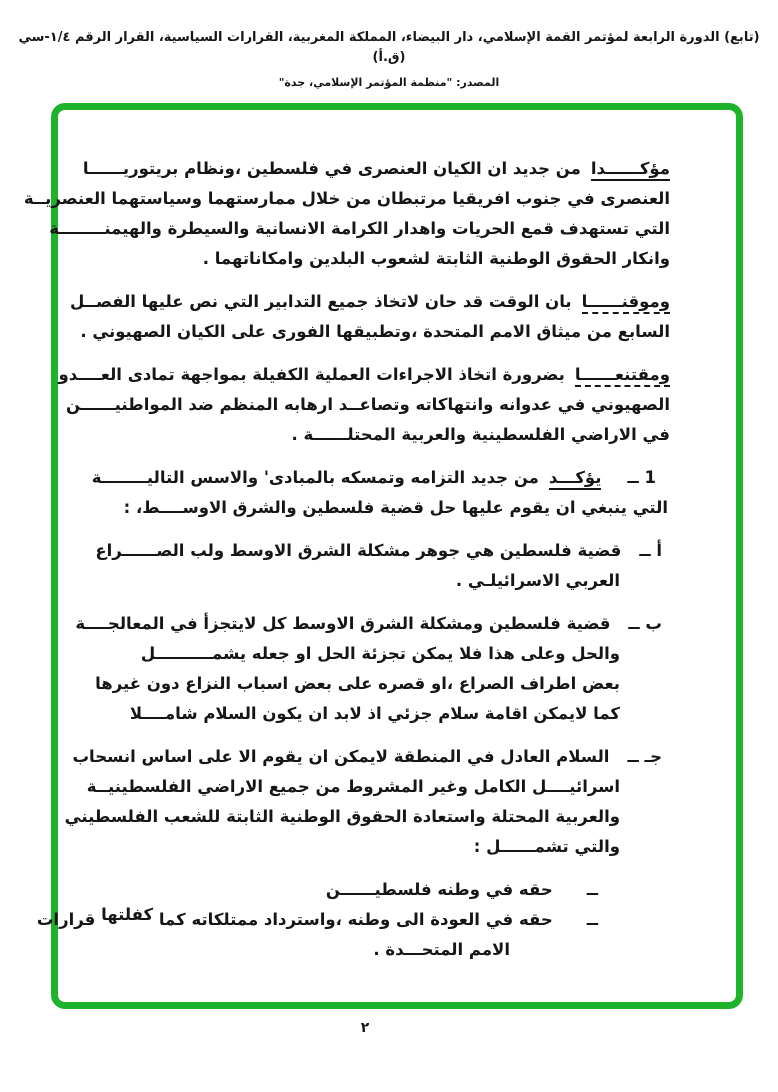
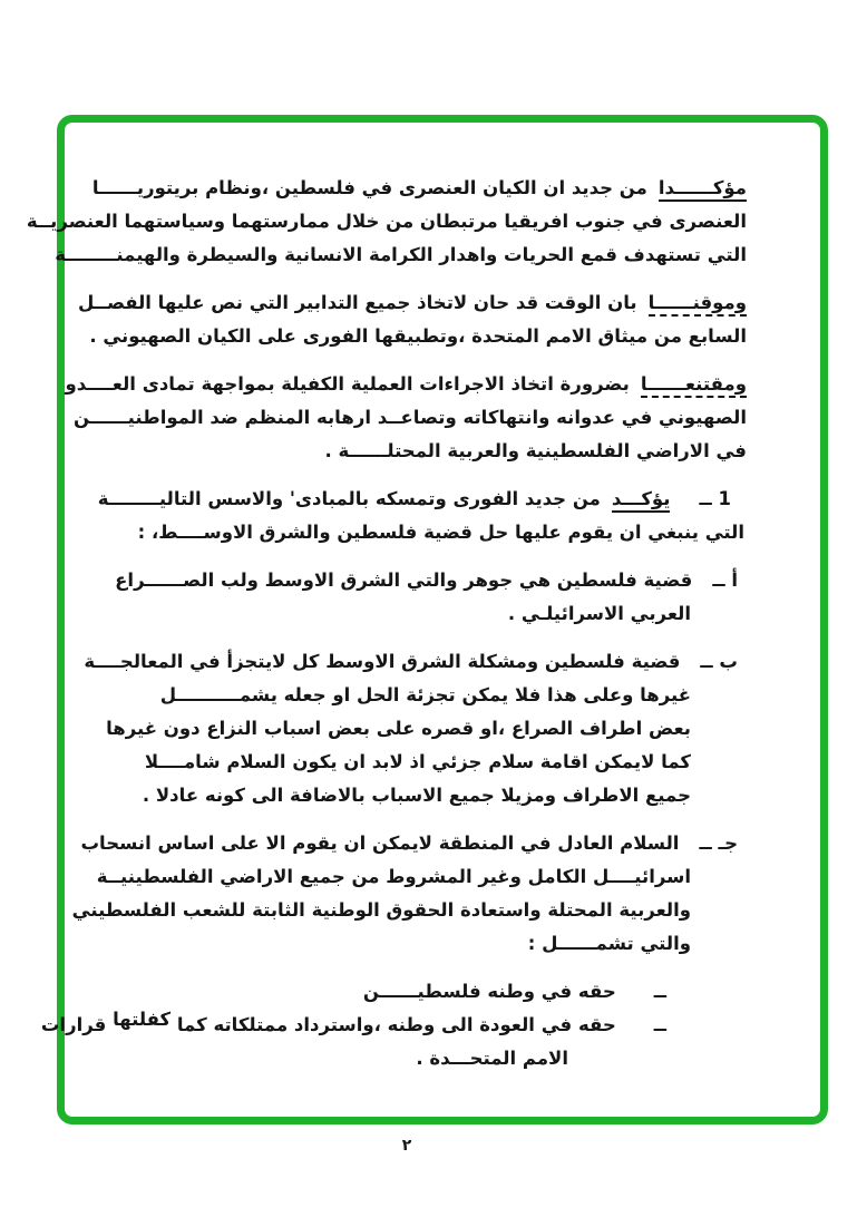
- (تابع) الدورة الرابعة لمؤتمر القمة الإسلامي، دار البيضاء، المملكة المغربية، القرارات السياسية، القرار الرقم ١/٤-سي (ق.أ)
- المصدر: "منظمة المؤتمر الإسلامي، جدة"
  مؤكــــــدامن جديد ان الكيان العنصرى في فلسطين ،ونظام بريتوريــــــا
  العنصرى في جنوب افريقيا مرتبطان من خلال ممارستهما وسياستهما العنصريــة
  التي تستهدف قمع الحريات واهدار الكرامة الانسانية والسيطرة والهيمنــــــــة
- وانكار الحقوق الوطنية الثابتة لشعوب البلدين وامكاناتهما .
  وموقنــــــابان الوقت قد حان لاتخاذ جميع التدابير التي نص عليها الفصــل
  السابع من ميثاق الامم المتحدة ،وتطبيقها الفورى على الكيان الصهيوني .
  ومقتنعــــــابضرورة اتخاذ الاجراءات العملية الكفيلة بمواجهة تمادى العــــدو
  الصهيوني في عدوانه وانتهاكاته وتصاعــد ارهابه المنظم ضد المواطنيــــــن
  في الاراضي الفلسطينية والعربية المحتلــــــة .
- 1 ــيؤكـــدمن جديد التزامه وتمسكه بالمبادى' والاسس التاليــــــــة
+ 1 ــيؤكـــدمن جديد الفورى وتمسكه بالمبادى' والاسس التاليــــــــة
  التي ينبغي ان يقوم عليها حل قضية فلسطين والشرق الاوســــط، :
- أ ــقضية فلسطين هي جوهر مشكلة الشرق الاوسط ولب الصــــــراع
+ أ ــقضية فلسطين هي جوهر والتي الشرق الاوسط ولب الصــــــراع
  العربي الاسرائيلـي .
  ب ــقضية فلسطين ومشكلة الشرق الاوسط كل لايتجزأ في المعالجــــة
- والحل وعلى هذا فلا يمكن تجزئة الحل او جعله يشمــــــــــل
+ غيرها وعلى هذا فلا يمكن تجزئة الحل او جعله يشمــــــــــل
  بعض اطراف الصراع ،او قصره على بعض اسباب النزاع دون غيرها
  كما لايمكن اقامة سلام جزئي اذ لابد ان يكون السلام شامــــلا
+ جميع الاطراف ومزيلا جميع الاسباب بالاضافة الى كونه عادلا .
  جـ ــالسلام العادل في المنطقة لايمكن ان يقوم الا على اساس انسحاب
  اسرائيــــل الكامل وغير المشروط من جميع الاراضي الفلسطينيــة
  والعربية المحتلة واستعادة الحقوق الوطنية الثابتة للشعب الفلسطيني
  والتي تشمــــــل :
  ــحقه في وطنه فلسطيــــــن
  ــحقه في العودة الى وطنه ،واسترداد ممتلكاته كما كفلتها قرارات
  الامم المتحـــدة .
  ٢
